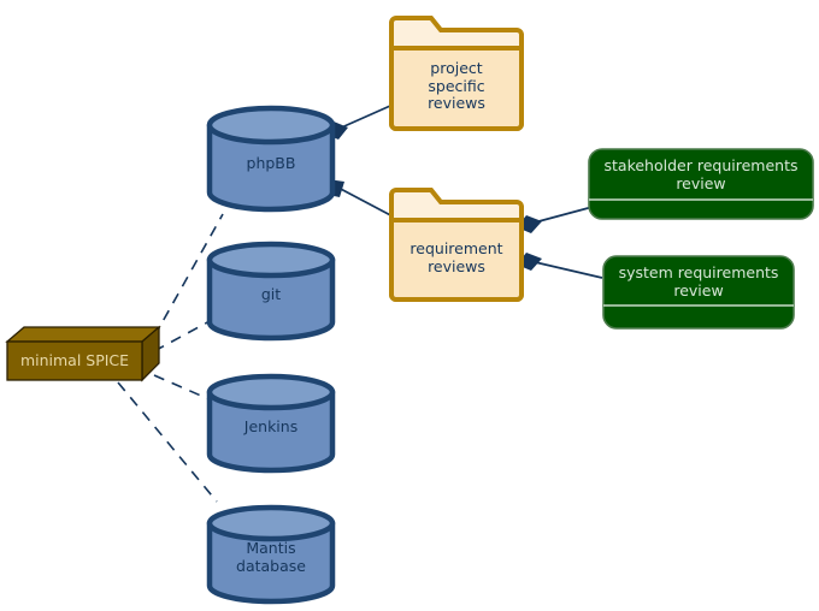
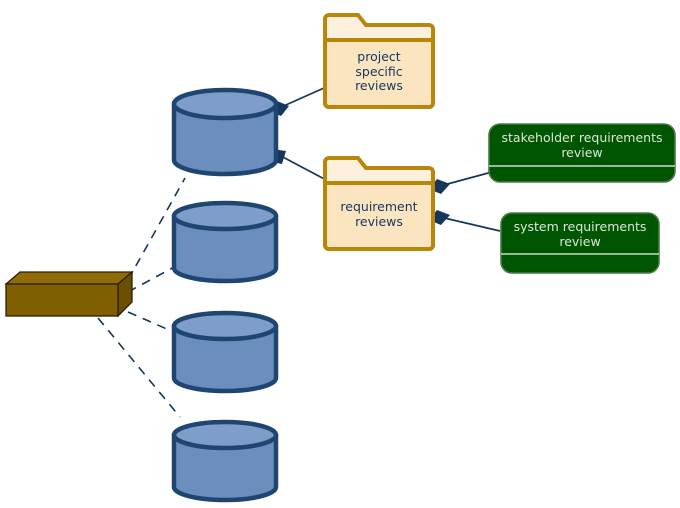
- minimal SPICE
- phpBB
- git
- Jenkins
- Mantis
- database
  project
  specific
  reviews
  requirement
  reviews
  stakeholder requirements
  review
  system requirements
  review
